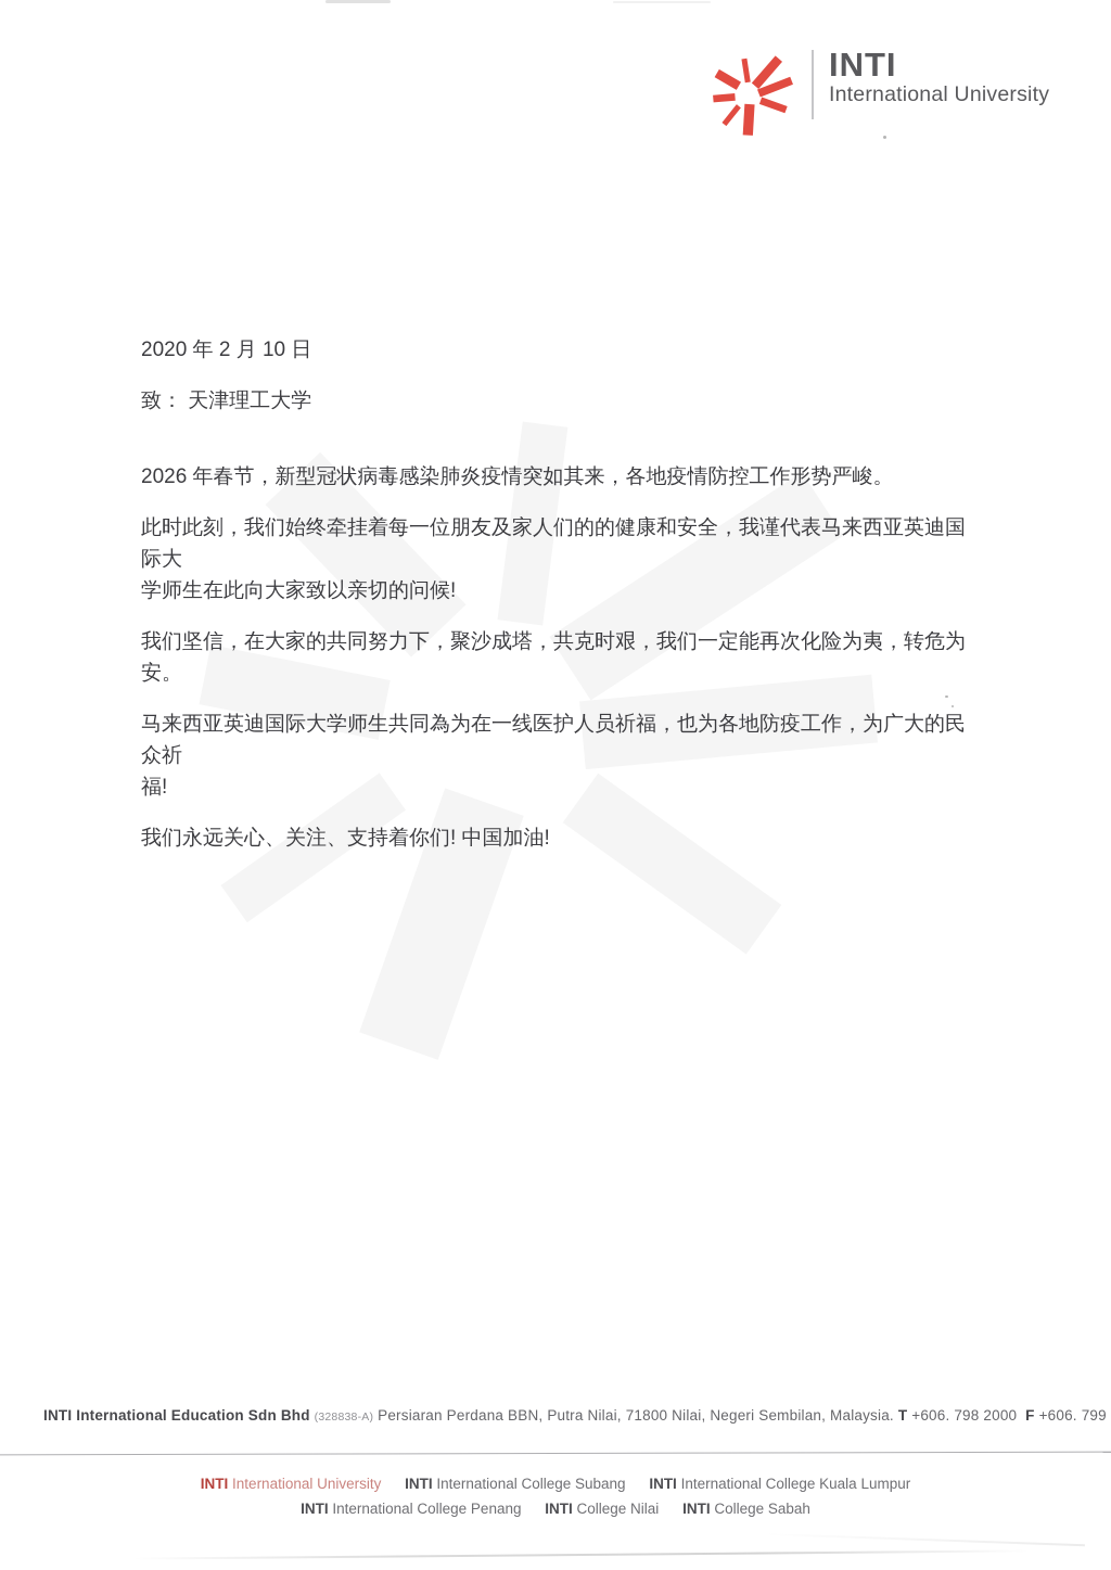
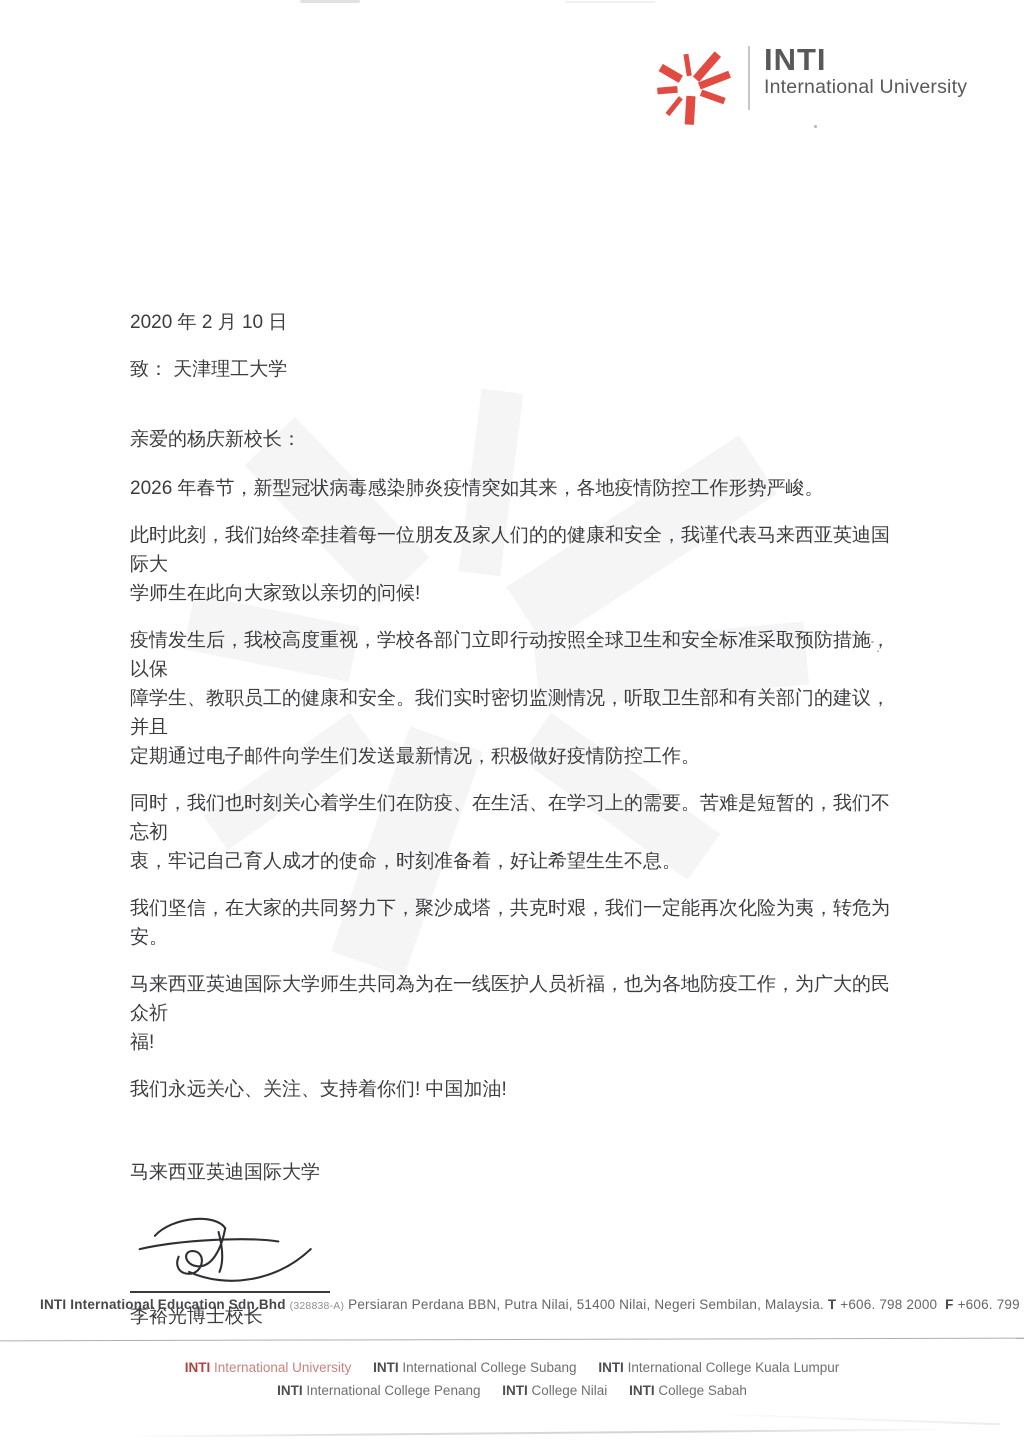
  INTI
  International University
  2020 年 2 月 10 日
  致： 天津理工大学
+ 亲爱的杨庆新校长：
  2026 年春节，新型冠状病毒感染肺炎疫情突如其来，各地疫情防控工作形势严峻。
  此时此刻，我们始终牵挂着每一位朋友及家人们的的健康和安全，我谨代表马来西亚英迪国际大
  学师生在此向大家致以亲切的问候!
+ 疫情发生后，我校高度重视，学校各部门立即行动按照全球卫生和安全标准采取预防措施，以保
+ 障学生、教职员工的健康和安全。我们实时密切监测情况，听取卫生部和有关部门的建议，并且
+ 定期通过电子邮件向学生们发送最新情况，积极做好疫情防控工作。
+ 同时，我们也时刻关心着学生们在防疫、在生活、在学习上的需要。苦难是短暂的，我们不忘初
+ 衷，牢记自己育人成才的使命，时刻准备着，好让希望生生不息。
  我们坚信，在大家的共同努力下，聚沙成塔，共克时艰，我们一定能再次化险为夷，转危为安。
  马来西亚英迪国际大学师生共同為为在一线医护人员祈福，也为各地防疫工作，为广大的民众祈
  福!
  我们永远关心、关注、支持着你们! 中国加油!
+ 马来西亚英迪国际大学
+ 李裕光博士校长
- INTI International Education Sdn Bhd (328838-A) Persiaran Perdana BBN, Putra Nilai, 71800 Nilai, Negeri Sembilan, Malaysia. T +606. 798 2000 F +606. 799
+ INTI International Education Sdn Bhd (328838-A) Persiaran Perdana BBN, Putra Nilai, 51400 Nilai, Negeri Sembilan, Malaysia. T +606. 798 2000 F +606. 799
  INTI International University INTI International College Subang INTI International College Kuala Lumpur
  INTI International College Penang INTI College Nilai INTI College Sabah
